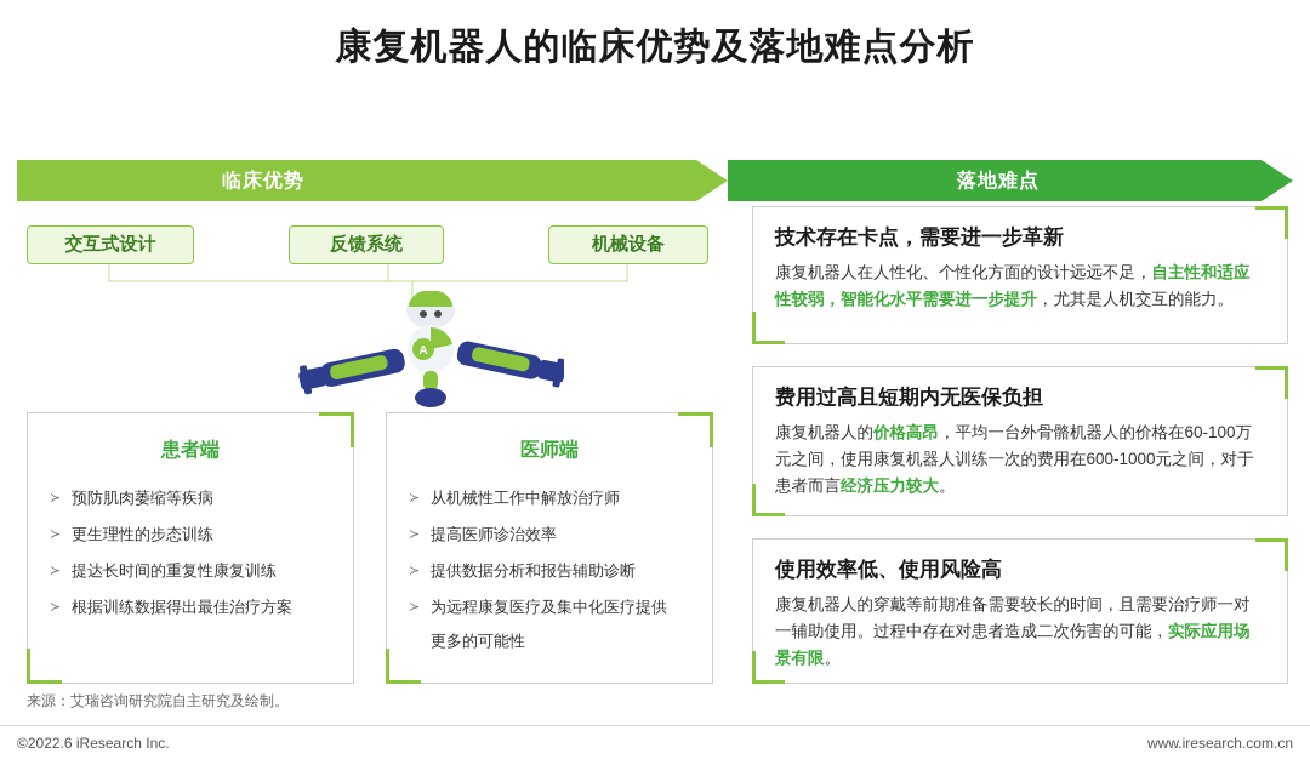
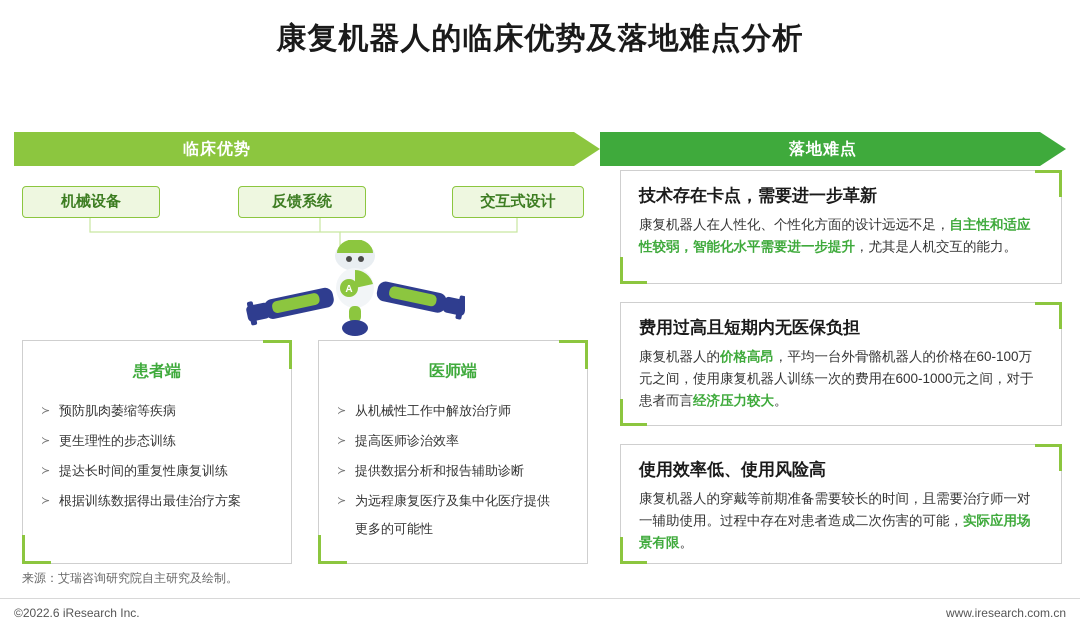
  康复机器人的临床优势及落地难点分析
  临床优势
  落地难点
- 交互式设计
+ 机械设备
  反馈系统
- 机械设备
+ 交互式设计
  A
  患者端
  预防肌肉萎缩等疾病
  更生理性的步态训练
  提达长时间的重复性康复训练
  根据训练数据得出最佳治疗方案
  医师端
  从机械性工作中解放治疗师
  提高医师诊治效率
  提供数据分析和报告辅助诊断
  为远程康复医疗及集中化医疗提供
  更多的可能性
  技术存在卡点，需要进一步革新
  康复机器人在人性化、个性化方面的设计远远不足，自主性和适应性较弱，智能化水平需要进一步提升，尤其是人机交互的能力。
  费用过高且短期内无医保负担
  康复机器人的价格高昂，平均一台外骨骼机器人的价格在60-100万元之间，使用康复机器人训练一次的费用在600-1000元之间，对于患者而言经济压力较大。
  使用效率低、使用风险高
  康复机器人的穿戴等前期准备需要较长的时间，且需要治疗师一对一辅助使用。过程中存在对患者造成二次伤害的可能，实际应用场景有限。
  来源：艾瑞咨询研究院自主研究及绘制。
  ©2022.6 iResearch Inc.
  www.iresearch.com.cn
